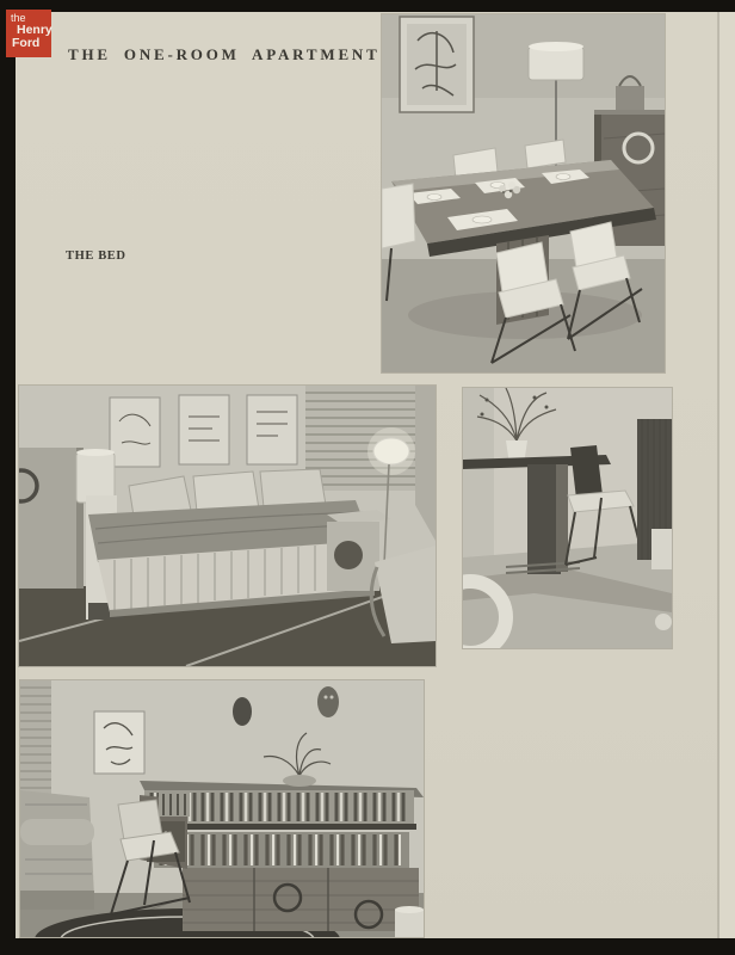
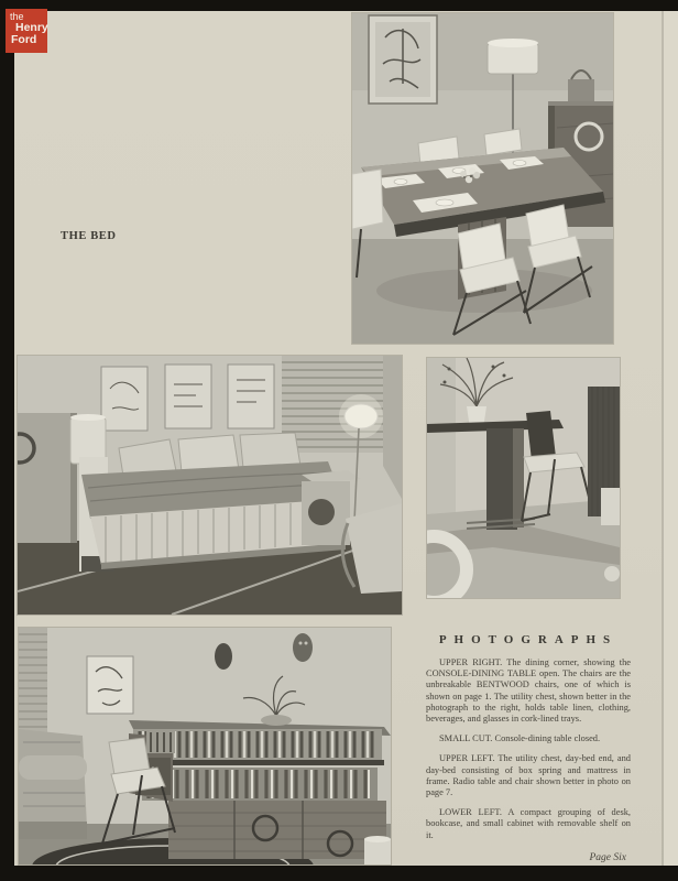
  the
  Henry
  Ford
- THE ONE-ROOM APARTMENT
  THE BED
+ PHOTOGRAPHS
+ UPPER RIGHT. The dining corner, showing the CONSOLE-DINING TABLE open. The chairs are the unbreakable BENTWOOD chairs, one of which is shown on page 1. The utility chest, shown better in the photograph to the right, holds table linen, clothing, beverages, and glasses in cork-lined trays.
+ SMALL CUT. Console-dining table closed.
+ UPPER LEFT. The utility chest, day-bed end, and day-bed consisting of box spring and mattress in frame. Radio table and chair shown better in photo on page 7.
+ LOWER LEFT. A compact grouping of desk, bookcase, and small cabinet with removable shelf on it.
+ Page Six
